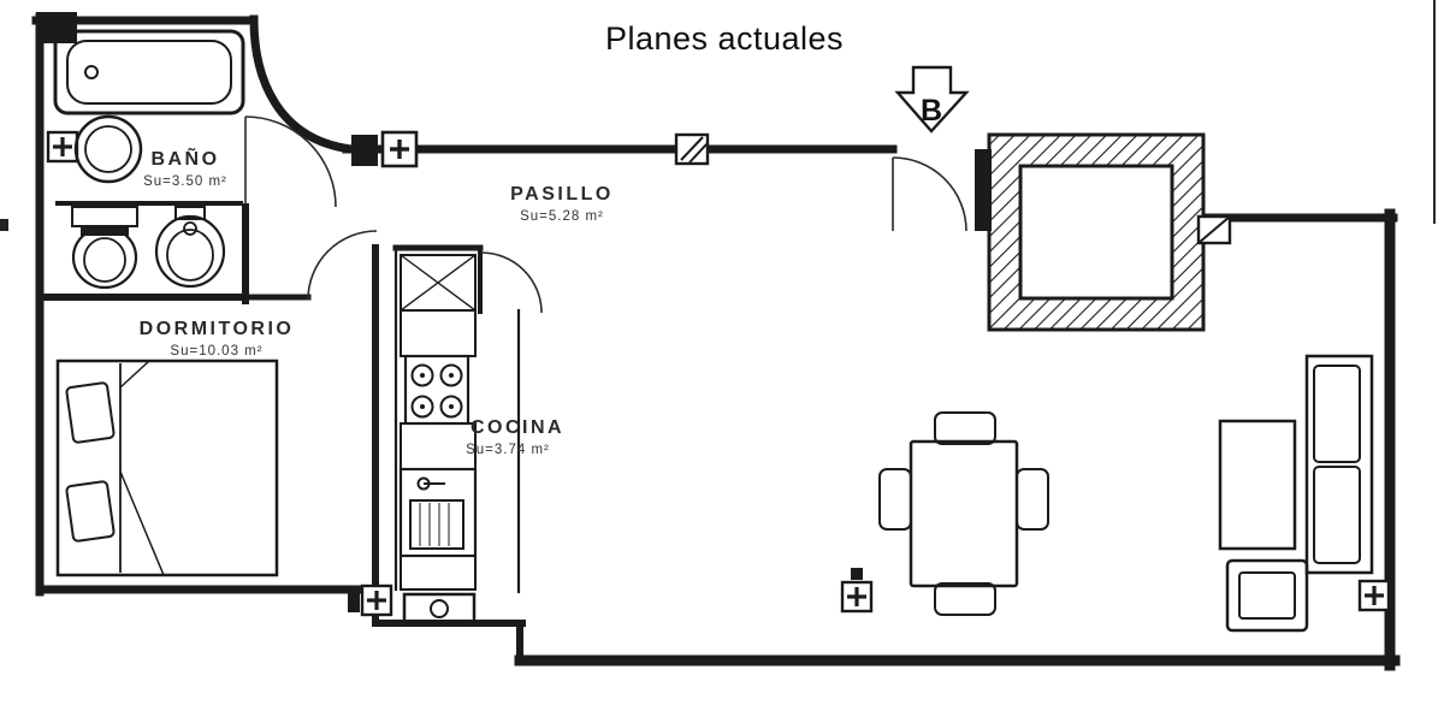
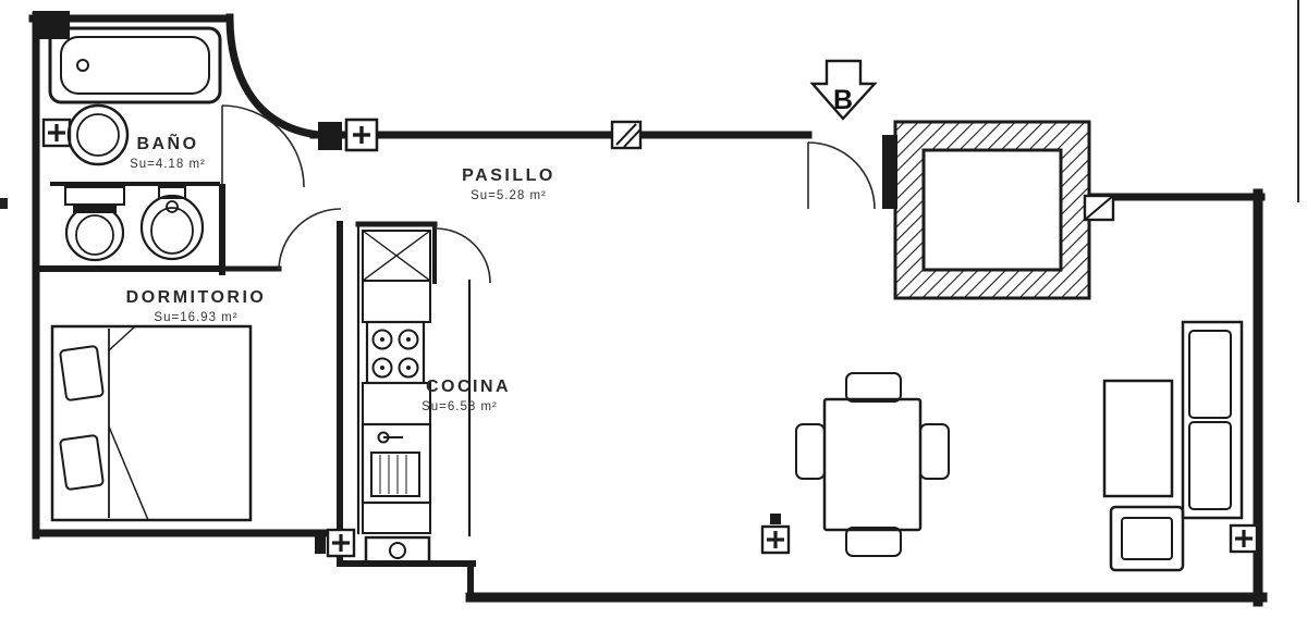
- Planes actuales
  B
  BAÑO
- Su=3.50 m²
+ Su=4.18 m²
  PASILLO
  Su=5.28 m²
  DORMITORIO
- Su=10.03 m²
+ Su=16.93 m²
  COCINA
- Su=3.74 m²
+ Su=6.58 m²
